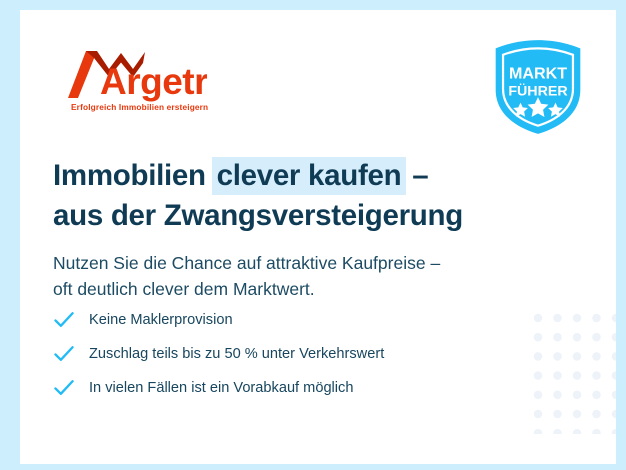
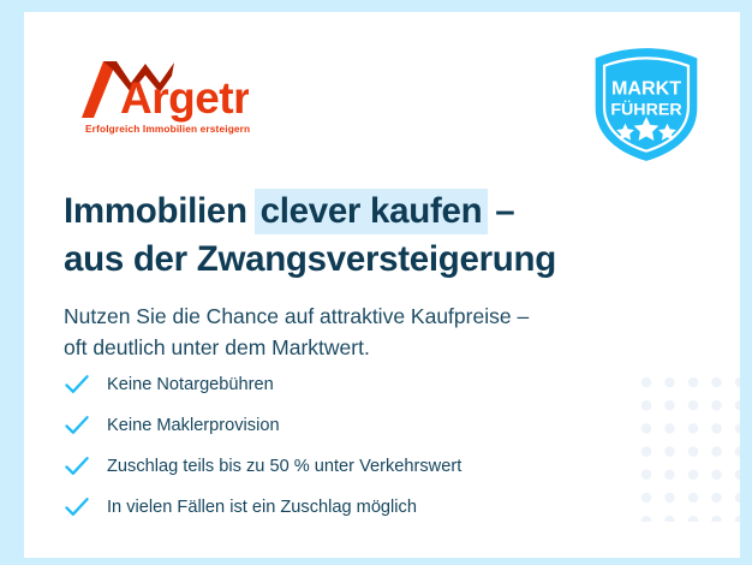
  Argetr
  Erfolgreich Immobilien ersteigern
  MARKT
  FÜHRER
  Immobilien clever kaufen –
  aus der Zwangsversteigerung
  Nutzen Sie die Chance auf attraktive Kaufpreise –
- oft deutlich clever dem Marktwert.
+ oft deutlich unter dem Marktwert.
+ Keine Notargebühren
  Keine Maklerprovision
  Zuschlag teils bis zu 50 % unter Verkehrswert
- In vielen Fällen ist ein Vorabkauf möglich
+ In vielen Fällen ist ein Zuschlag möglich
